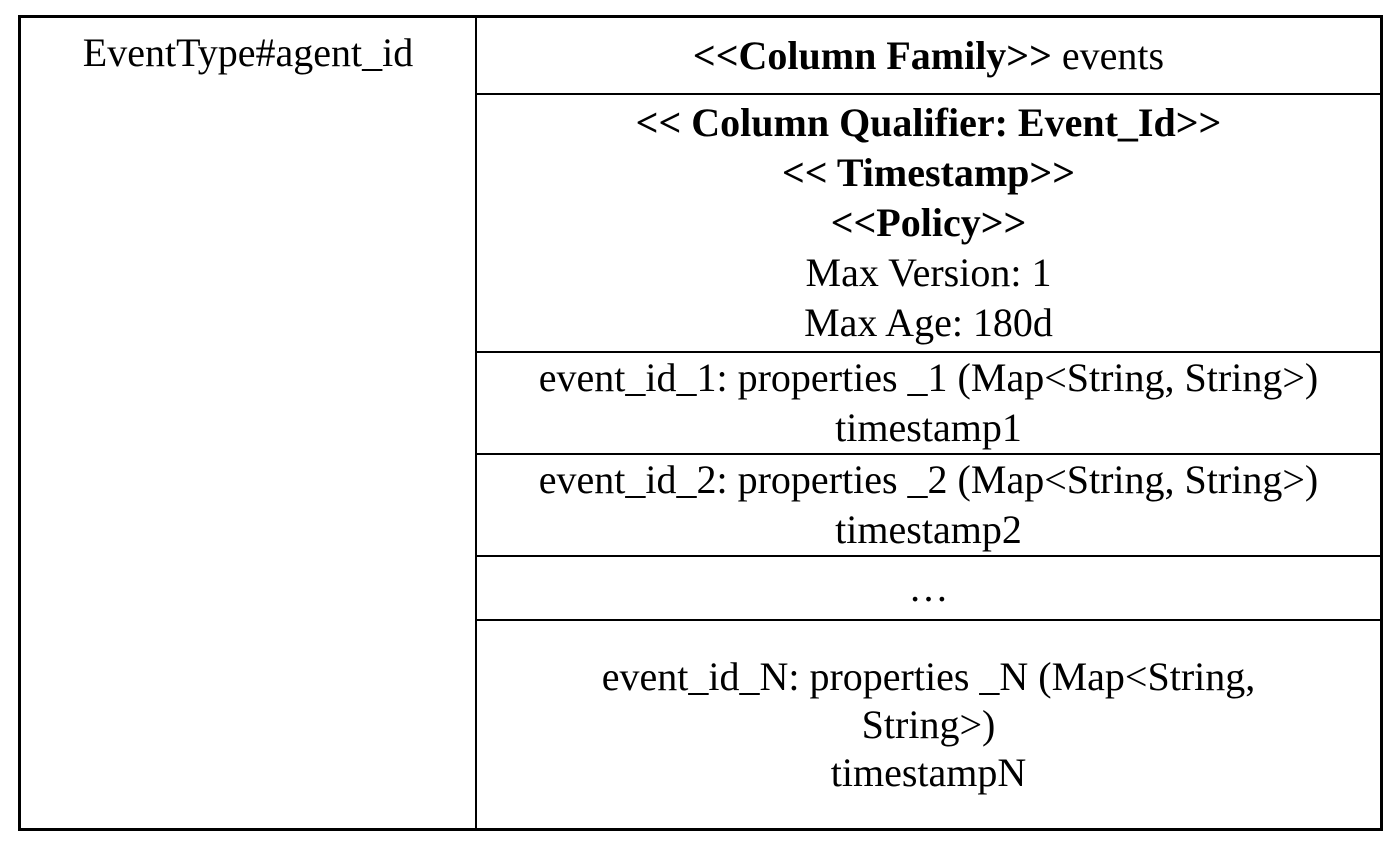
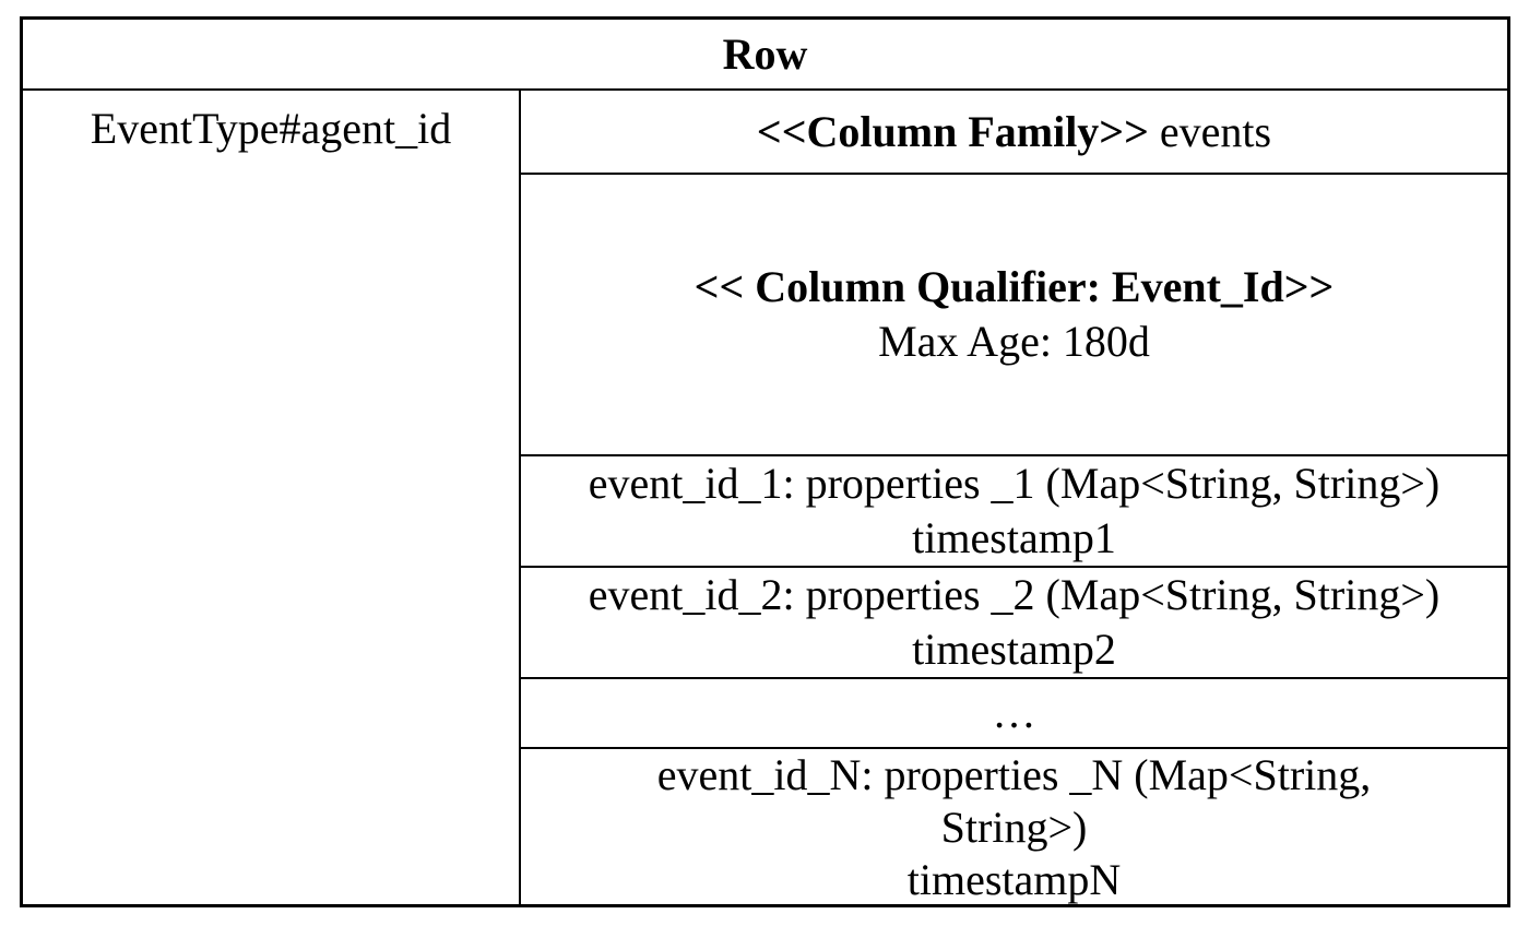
+ Row
  EventType#agent_id
  <<Column Family>>
  events
  << Column Qualifier: Event_Id>>
- << Timestamp>>
- <<Policy>>
- Max Version: 1
  Max Age: 180d
  event_id_1: properties _1 (Map<String, String>)
  timestamp1
  event_id_2: properties _2 (Map<String, String>)
  timestamp2
  …
  event_id_N: properties _N (Map<String,
  String>)
  timestampN
